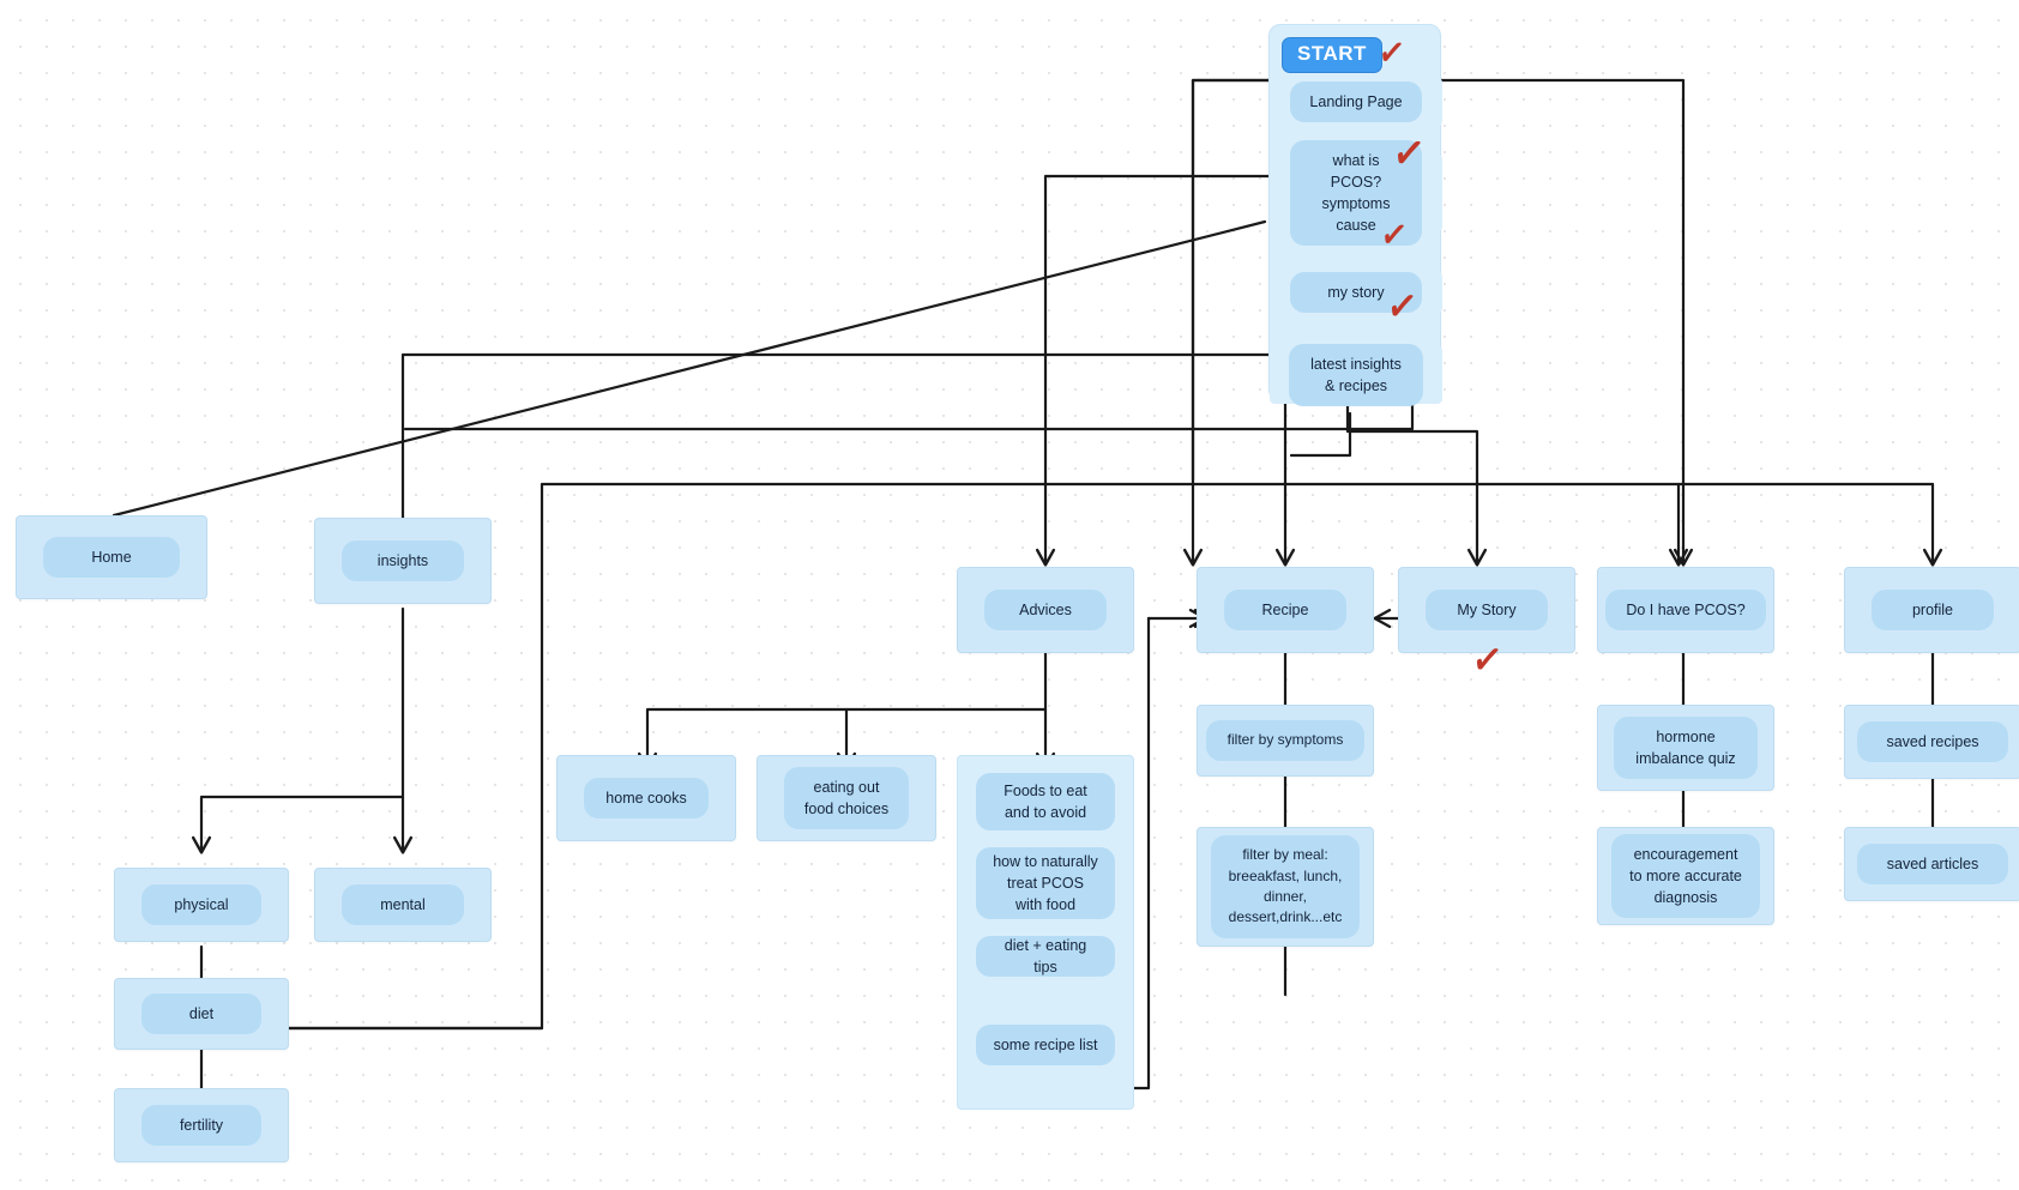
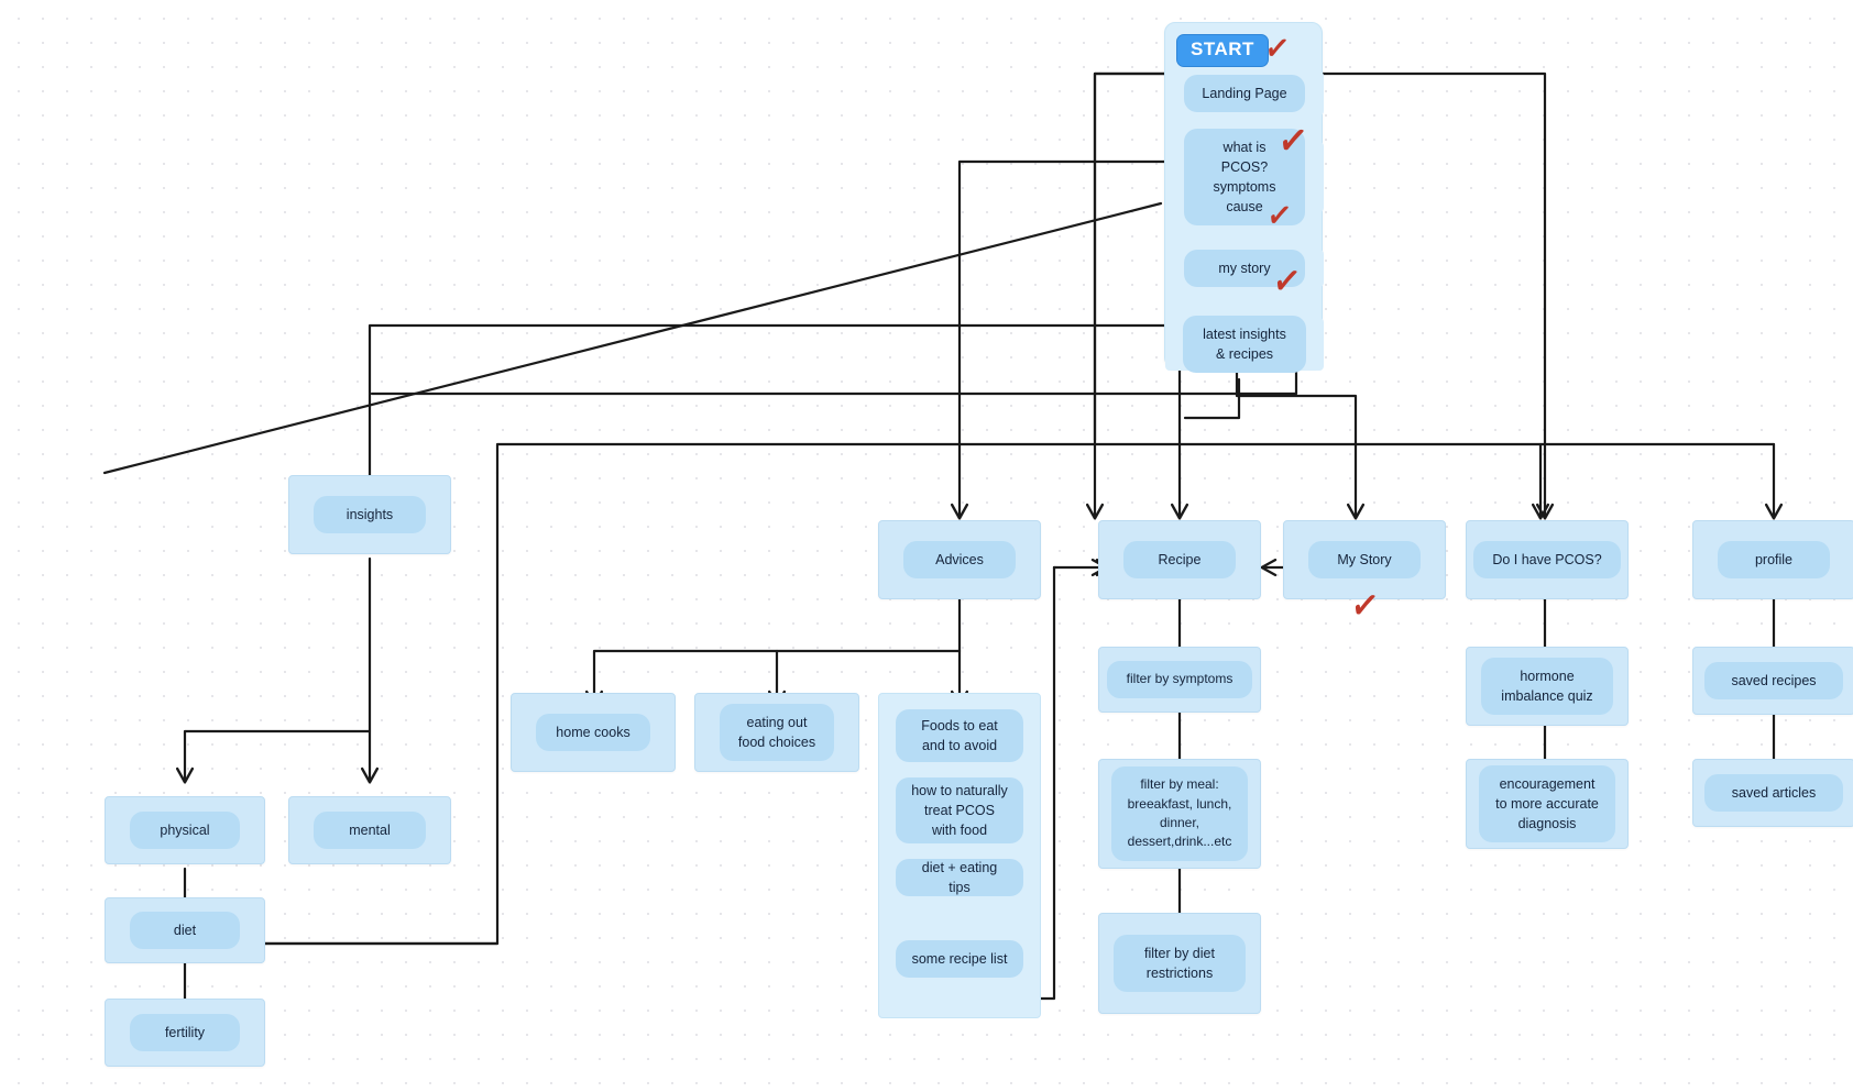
  START
  Landing Page
  what is PCOS? symptoms cause
  my story
  latest insights & recipes
- Home
  insights
  physical
  mental
  diet
  fertility
  Advices
  home cooks
  eating out food choices
  Foods to eat and to avoid
  how to naturally treat PCOS with food
  diet + eating tips
  some recipe list
  Recipe
  filter by symptoms
  filter by meal: breeakfast, lunch, dinner, dessert,drink...etc
+ filter by diet restrictions
  My Story
  Do I have PCOS?
  hormone imbalance quiz
  encouragement to more accurate diagnosis
  profile
  saved recipes
  saved articles
